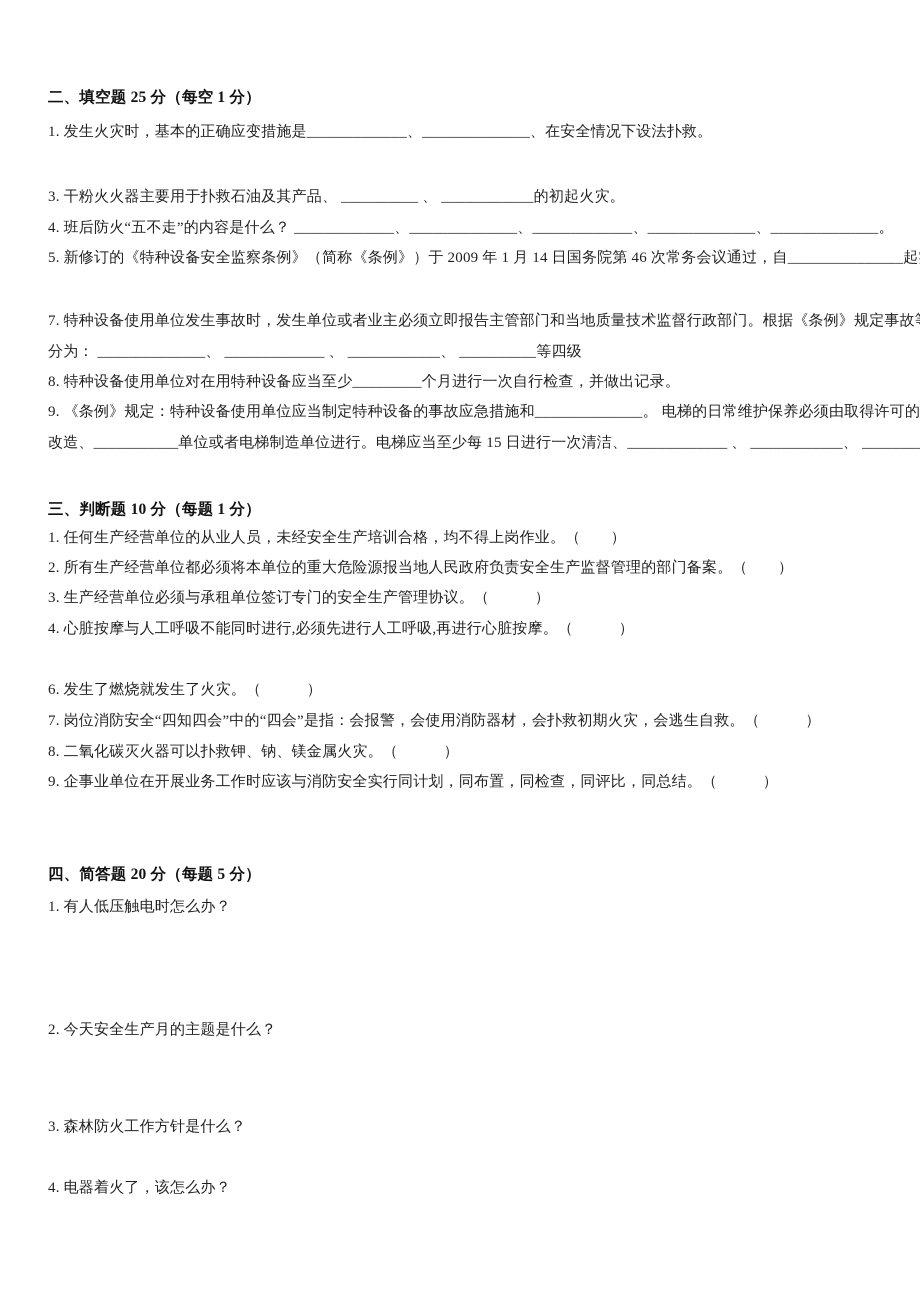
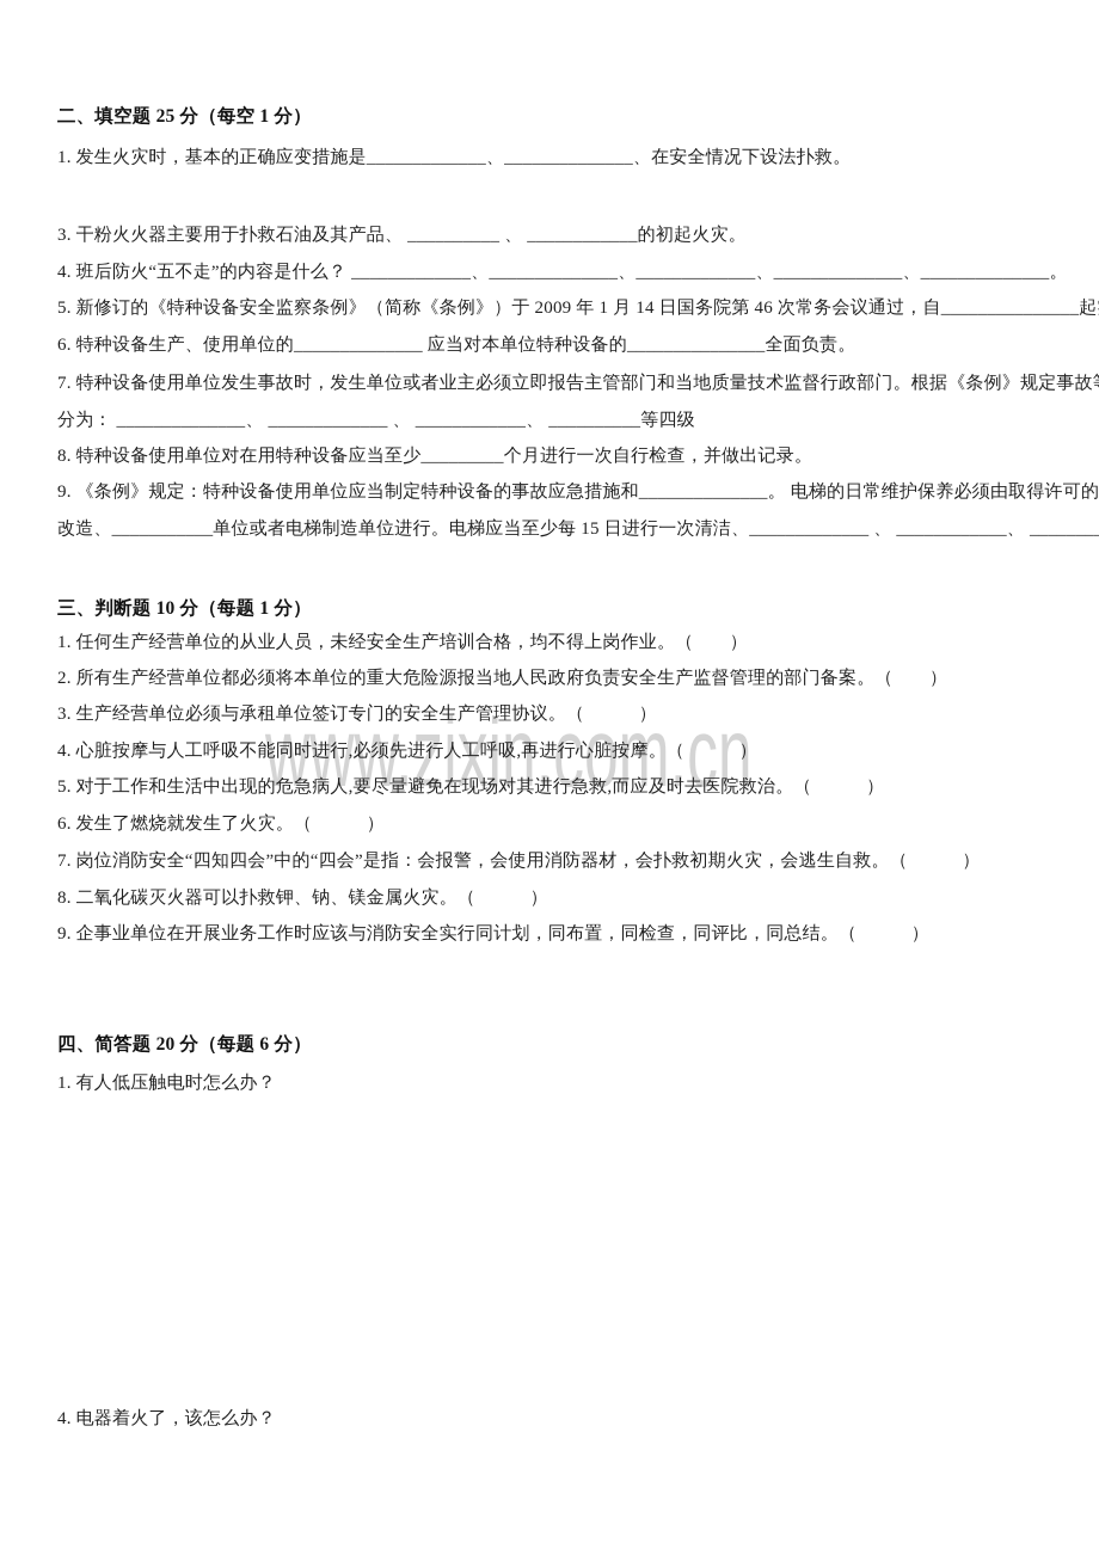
+ www.zixin.com.cn
  二、填空题 25 分（每空 1 分）
  1. 发生火灾时，基本的正确应变措施是_____________、______________、在安全情况下设法扑救。
  3. 干粉火火器主要用于扑救石油及其产品、 __________ 、 ____________的初起火灾。
  4. 班后防火“五不走”的内容是什么？ _____________、______________、_____________、______________、______________。
  5. 新修订的《特种设备安全监察条例》（简称《条例》）于 2009 年 1 月 14 日国务院第 46 次常务会议通过，自_______________起
+ 6. 特种设备生产、使用单位的______________ 应当对本单位特种设备的_______________全面负责。
  7. 特种设备使用单位发生事故时，发生单位或者业主必须立即报告主管部门和当地质量技术监督行政部门。根据《条例》规定事故
  分为： ______________、 _____________ 、 ____________、 __________等四级
  8. 特种设备使用单位对在用特种设备应当至少_________个月进行一次自行检查，并做出记录。
  9. 《条例》规定：特种设备使用单位应当制定特种设备的事故应急措施和______________。 电梯的日常维护保养必须由取得许可的
  改造、___________单位或者电梯制造单位进行。电梯应当至少每 15 日进行一次清洁、_____________ 、 ____________、 _______
  三、判断题 10 分（每题 1 分）
  1. 任何生产经营单位的从业人员，未经安全生产培训合格，均不得上岗作业。（ ）
  2. 所有生产经营单位都必须将本单位的重大危险源报当地人民政府负责安全生产监督管理的部门备案。（ ）
  3. 生产经营单位必须与承租单位签订专门的安全生产管理协议。（ ）
  4. 心脏按摩与人工呼吸不能同时进行,必须先进行人工呼吸,再进行心脏按摩。（ ）
+ 5. 对于工作和生活中出现的危急病人,要尽量避免在现场对其进行急救,而应及时去医院救治。（ ）
  6. 发生了燃烧就发生了火灾。（ ）
  7. 岗位消防安全“四知四会”中的“四会”是指：会报警，会使用消防器材，会扑救初期火灾，会逃生自救。（ ）
  8. 二氧化碳灭火器可以扑救钾、钠、镁金属火灾。（ ）
  9. 企事业单位在开展业务工作时应该与消防安全实行同计划，同布置，同检查，同评比，同总结。（ ）
- 四、简答题 20 分（每题 5 分）
+ 四、简答题 20 分（每题 6 分）
  1. 有人低压触电时怎么办？
- 2. 今天安全生产月的主题是什么？
- 3. 森林防火工作方针是什么？
  4. 电器着火了，该怎么办？
